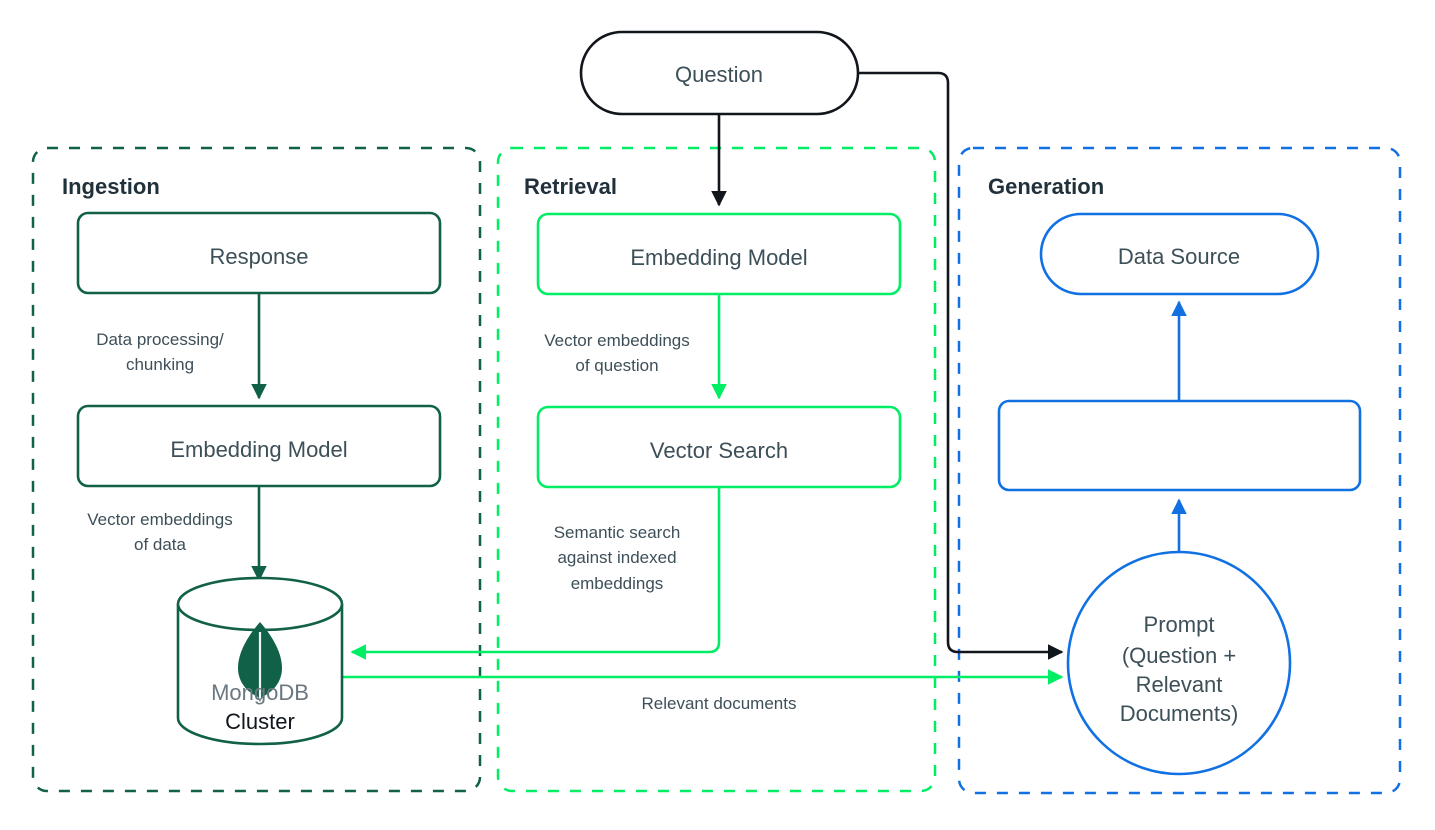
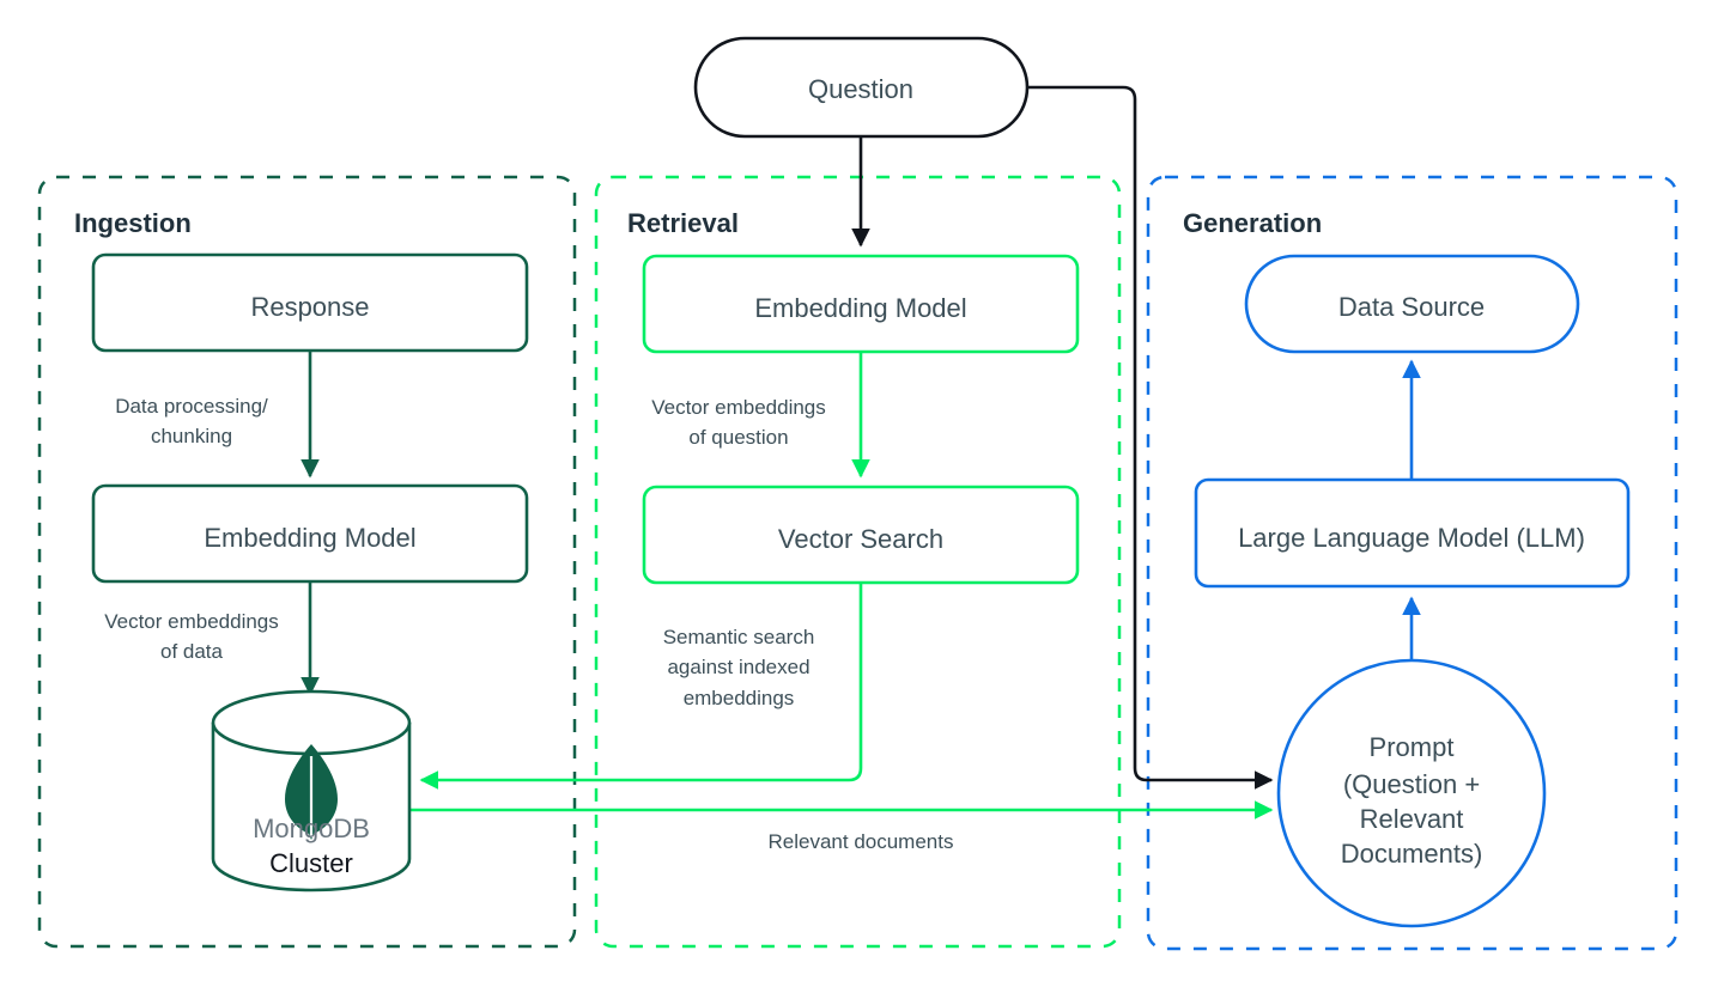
  Ingestion
  Retrieval
  Generation
  Question
  Response
  Embedding Model
  MongoDB
  Cluster
  Embedding Model
  Vector Search
  Data Source
+ Large Language Model (LLM)
  Prompt
  (Question +
  Relevant
  Documents)
  Data processing/
  chunking
  Vector embeddings
  of data
  Vector embeddings
  of question
  Semantic search
  against indexed
  embeddings
  Relevant documents
